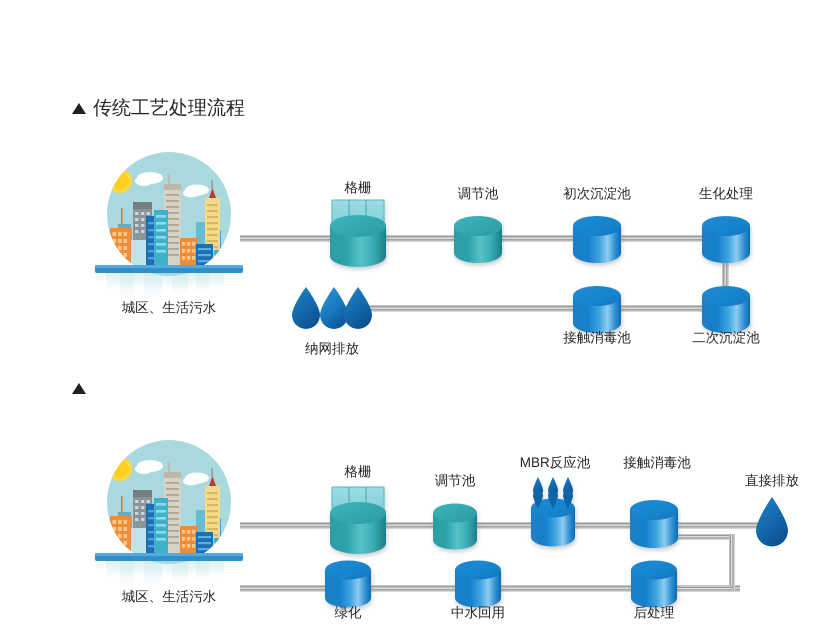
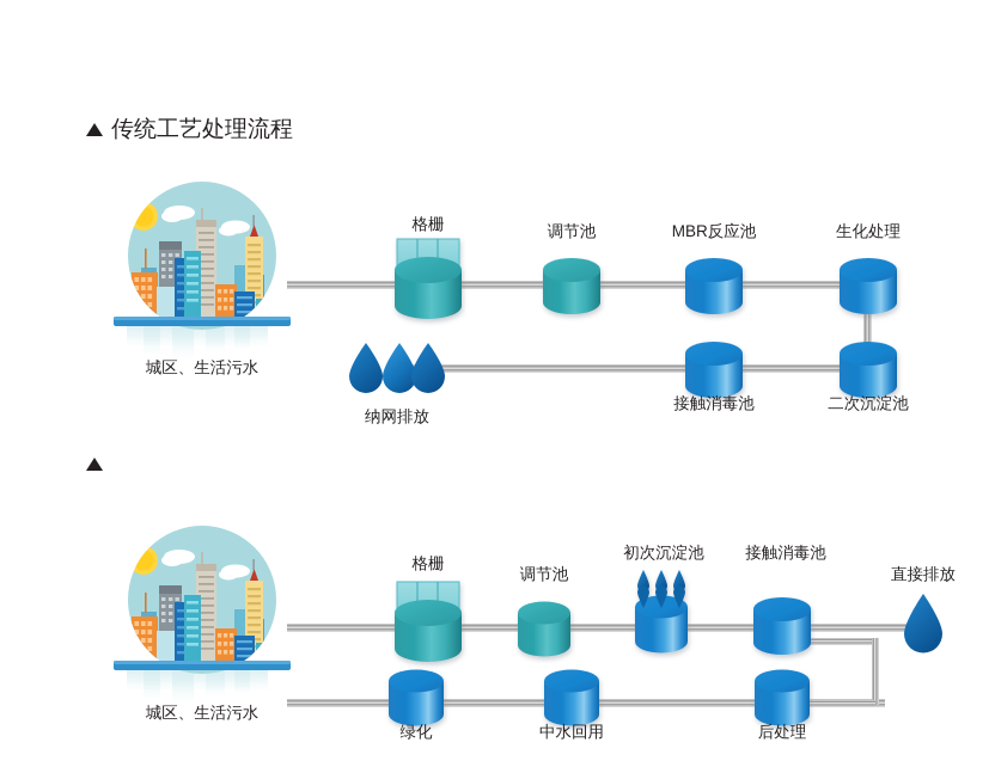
  传统工艺处理流程
  城区、生活污水
  城区、生活污水
  格栅
  调节池
- 初次沉淀池
+ MBR反应池
  生化处理
  纳网排放
  接触消毒池
  二次沉淀池
  格栅
  调节池
- MBR反应池
+ 初次沉淀池
  接触消毒池
  直接排放
  绿化
  中水回用
  后处理
